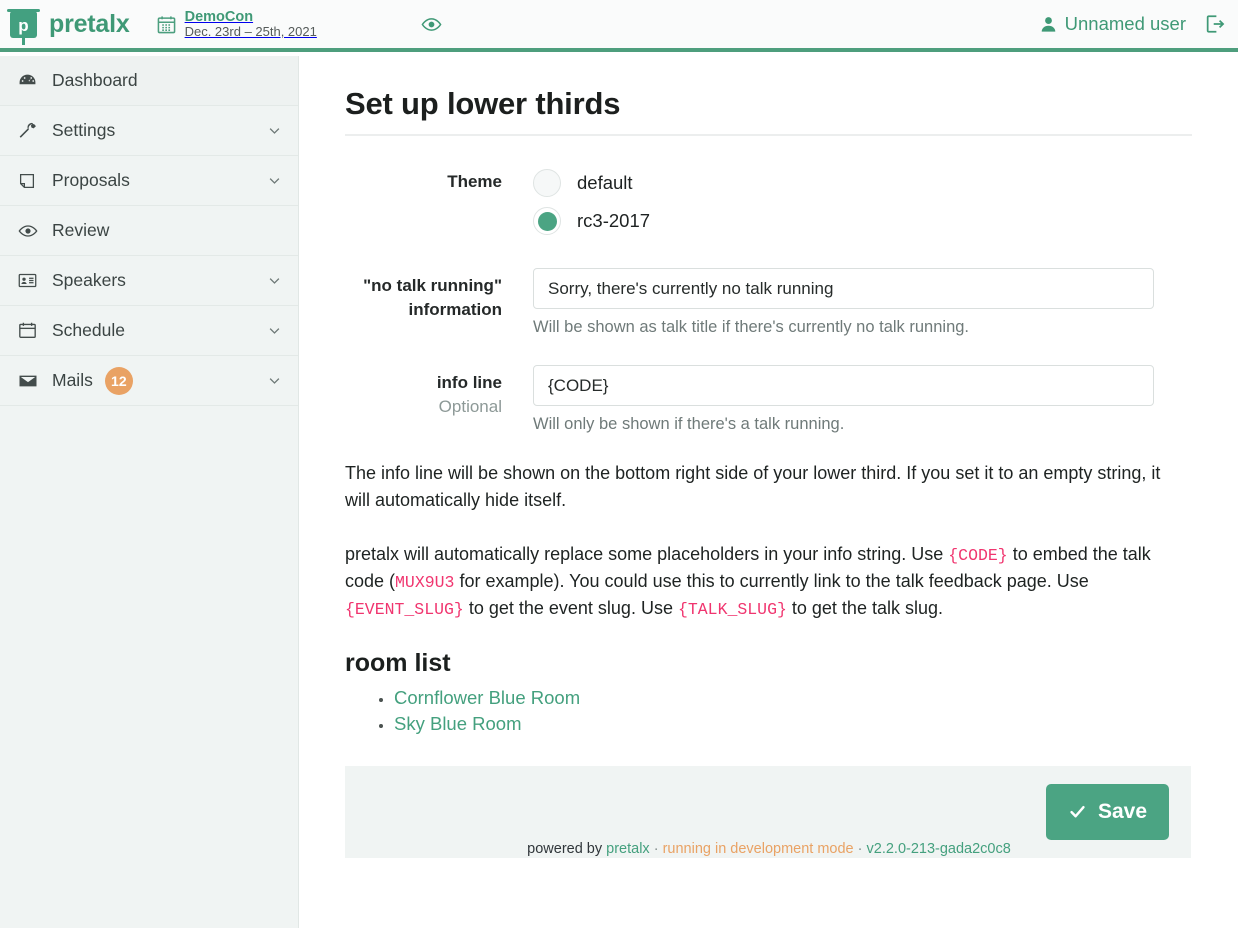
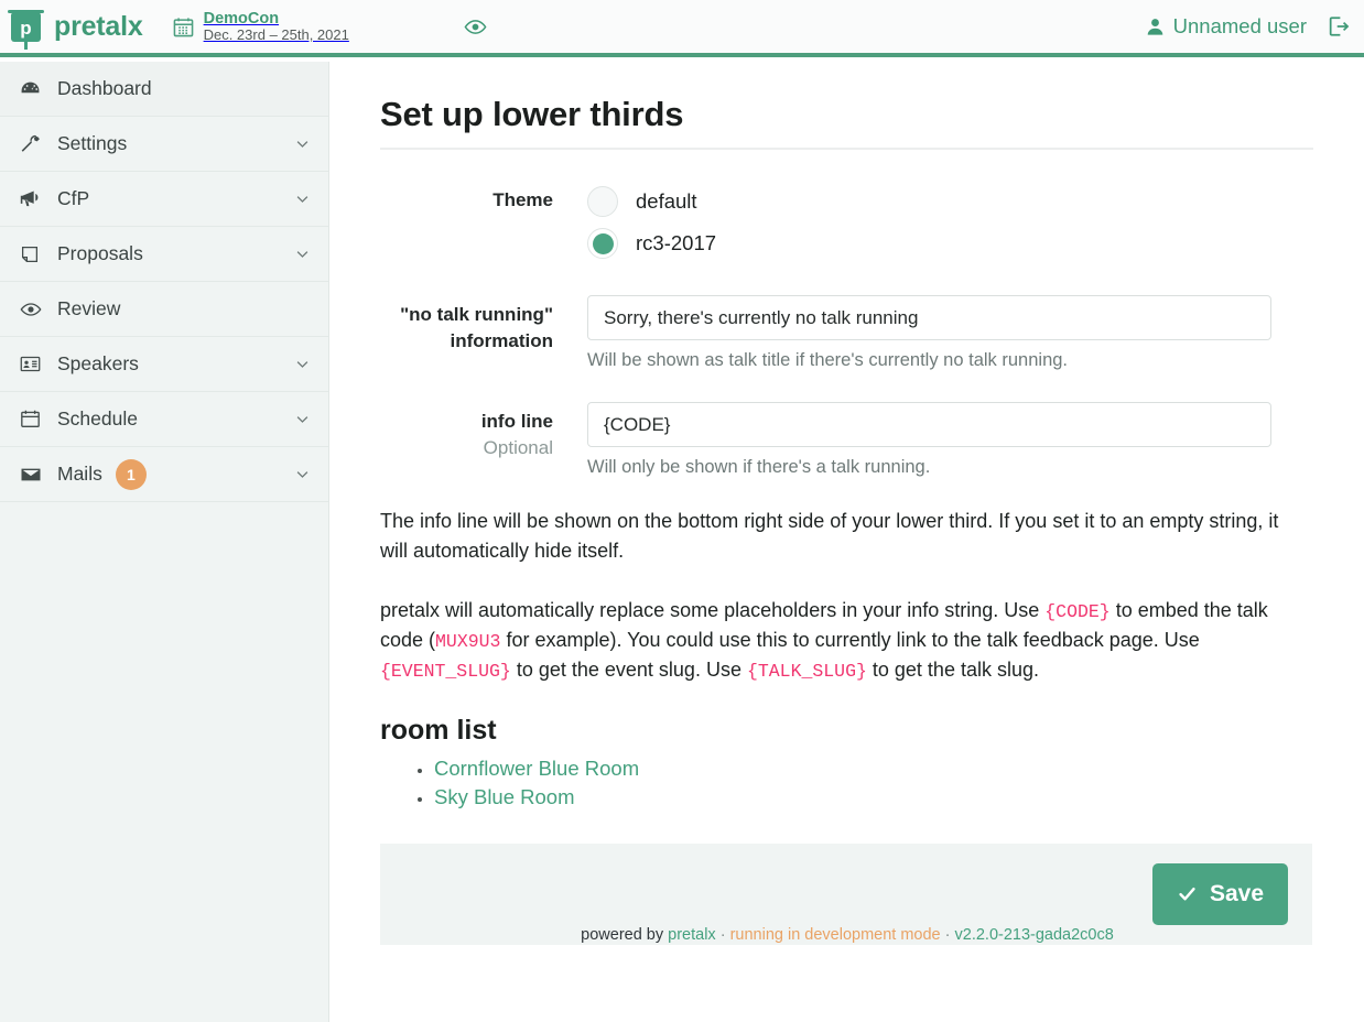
  p
  pretalx
  DemoCon
  Dec. 23rd – 25th, 2021
  Unnamed user
  Dashboard
  Settings
+ CfP
  Proposals
  Review
  Speakers
  Schedule
  Mails
- 12
+ 1
  Set up lower thirds
  Theme
  default
  rc3-2017
  "no talk running" information
  Sorry, there's currently no talk running
  Will be shown as talk title if there's currently no talk running.
  info line
  Optional
  {CODE}
  Will only be shown if there's a talk running.
  The info line will be shown on the bottom right side of your lower third. If you set it to an empty string, it will automatically hide itself.
  pretalx will automatically replace some placeholders in your info string. Use {CODE} to embed the talk code (MUX9U3 for example). You could use this to currently link to the talk feedback page. Use {EVENT_SLUG} to get the event slug. Use {TALK_SLUG} to get the talk slug.
  room list
  Cornflower Blue Room
  Sky Blue Room
  Save
  powered by pretalx · running in development mode · v2.2.0-213-gada2c0c8
